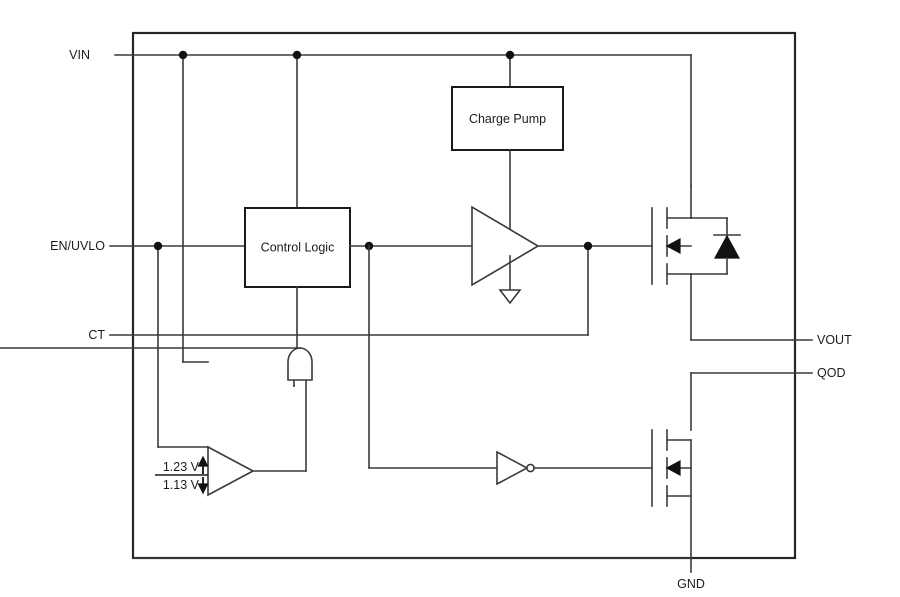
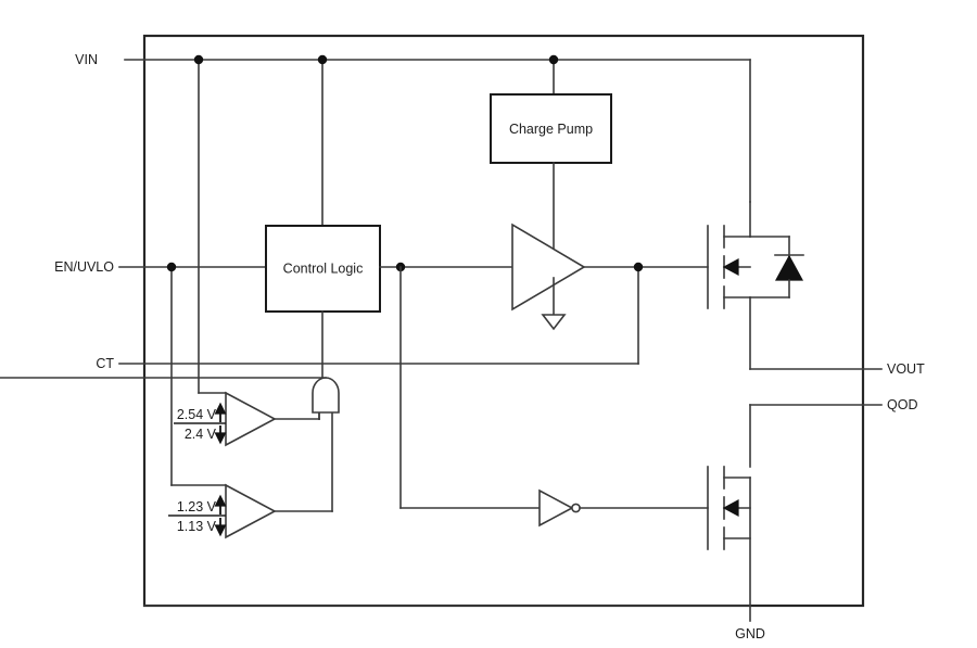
  Charge Pump
  Control Logic
+ 2.54 V
+ 2.4 V
  1.23 V
  1.13 V
  VIN
  EN/UVLO
  CT
  VOUT
  QOD
  GND
